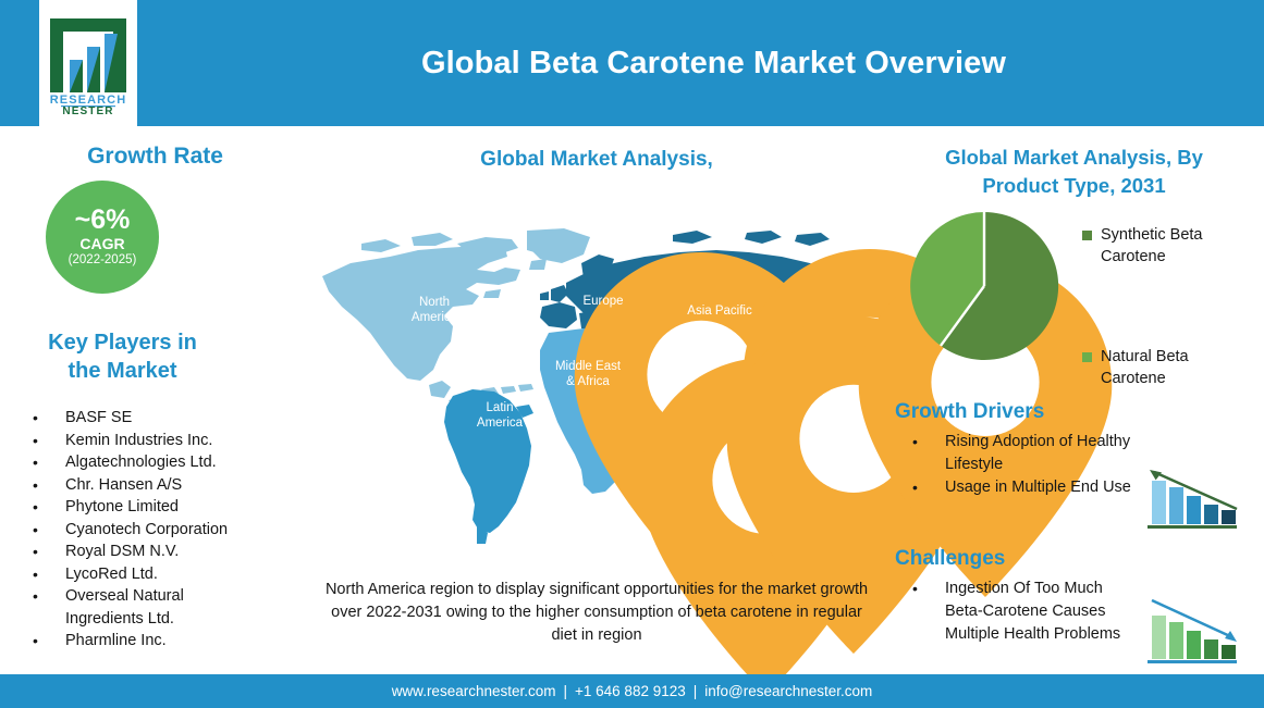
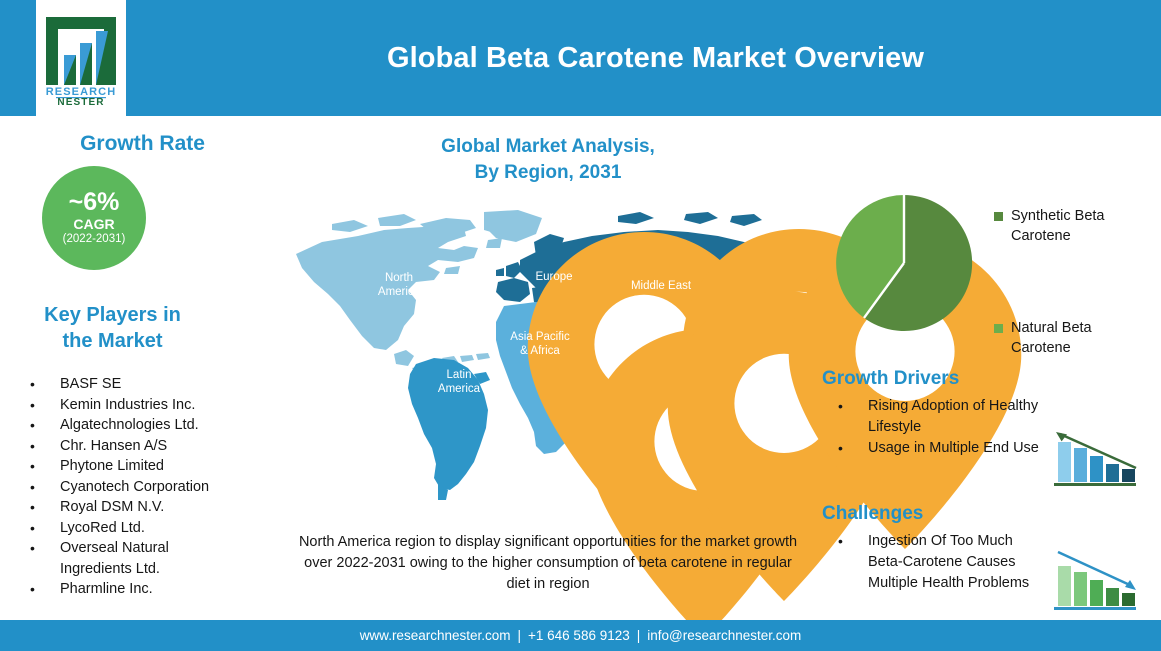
  RESEARCH
  NESTER
  Global Beta Carotene Market Overview
  Growth Rate
  ~6%
  CAGR
- (2022-2025)
+ (2022-2031)
  Key Players in
  the Market
  •
  BASF SE
  •
  Kemin Industries Inc.
  •
  Algatechnologies Ltd.
  •
  Chr. Hansen A/S
  •
  Phytone Limited
  •
  Cyanotech Corporation
  •
  Royal DSM N.V.
  •
  LycoRed Ltd.
  •
  Overseal Natural
  Ingredients Ltd.
  •
  Pharmline Inc.
  Global Market Analysis,
+ By Region, 2031
  North
  America
  Latin
  America
  Europe
- Middle East
+ Asia Pacific
  & Africa
- Asia Pacific
+ Middle East
  North America region to display significant opportunities for the market growth over 2022-2031 owing to the higher consumption of beta carotene in regular diet in region
- Global Market Analysis, By
- Product Type, 2031
  Synthetic Beta
  Carotene
  Natural Beta
  Carotene
  Growth Drivers
  •
  Rising Adoption of Healthy
  Lifestyle
  •
  Usage in Multiple End Use
  Challenges
  •
  Ingestion Of Too Much
  Beta-Carotene Causes
  Multiple Health Problems
  www.researchnester.com
  |
- +1 646 882 9123
+ +1 646 586 9123
  |
  info@researchnester.com
